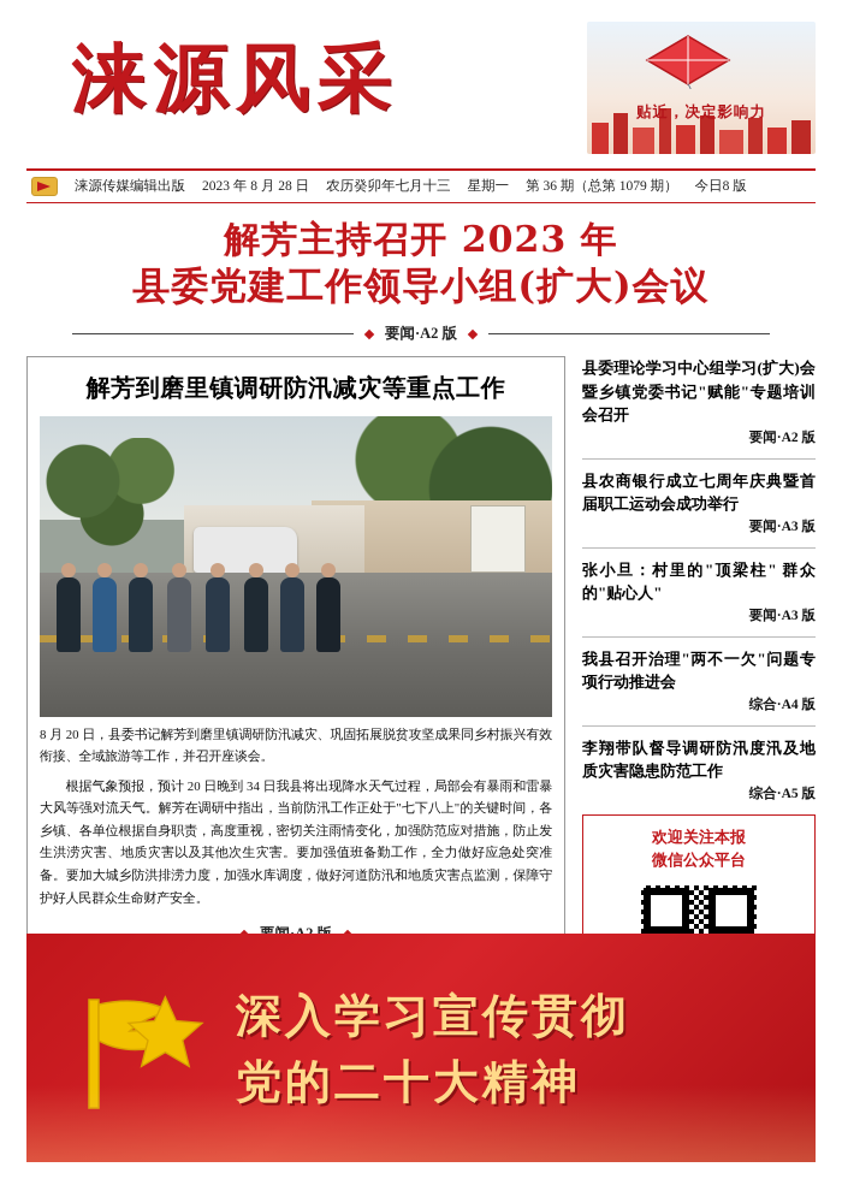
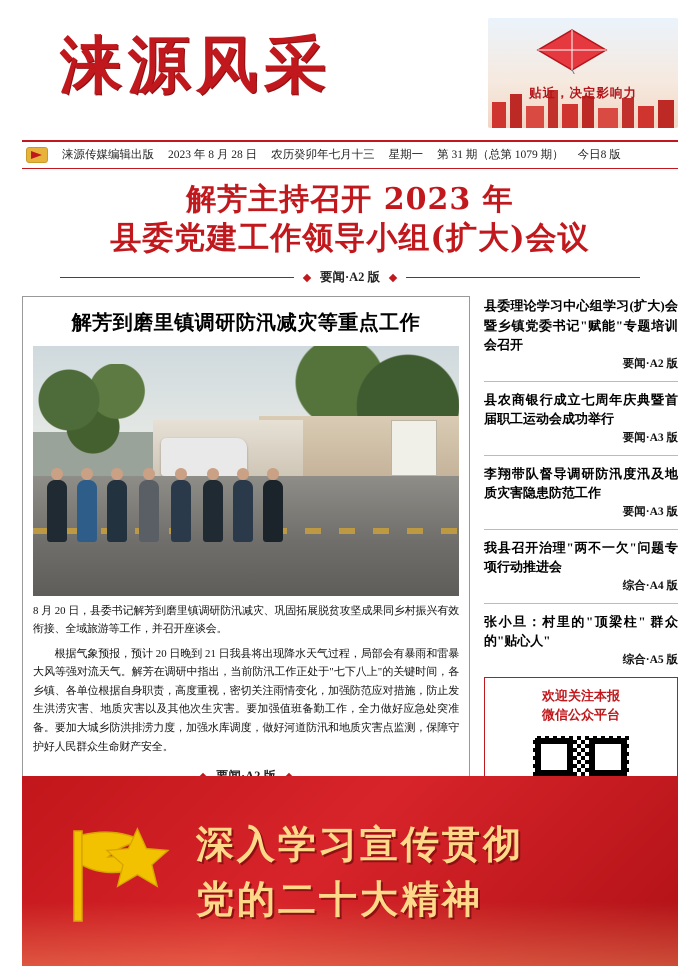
  涞源风采
  贴近，决定影响力
  涞源传媒编辑出版
  2023 年 8 月 28 日
  农历癸卯年七月十三
  星期一
- 第 36 期（总第 1079 期）
+ 第 31 期（总第 1079 期）
  今日8 版
  解芳主持召开 2023 年
  县委党建工作领导小组(扩大)会议
  要闻·A2 版
  解芳到磨里镇调研防汛减灾等重点工作
  8 月 20 日，县委书记解芳到磨里镇调研防汛减灾、巩固拓展脱贫攻坚成果同乡村振兴有效衔接、全域旅游等工作，并召开座谈会。
- 根据气象预报，预计 20 日晚到 34 日我县将出现降水天气过程，局部会有暴雨和雷暴大风等强对流天气。解芳在调研中指出，当前防汛工作正处于"七下八上"的关键时间，各乡镇、各单位根据自身职责，高度重视，密切关注雨情变化，加强防范应对措施，防止发生洪涝灾害、地质灾害以及其他次生灾害。要加强值班备勤工作，全力做好应急处突准备。要加大城乡防洪排涝力度，加强水库调度，做好河道防汛和地质灾害点监测，保障守护好人民群众生命财产安全。
+ 根据气象预报，预计 20 日晚到 21 日我县将出现降水天气过程，局部会有暴雨和雷暴大风等强对流天气。解芳在调研中指出，当前防汛工作正处于"七下八上"的关键时间，各乡镇、各单位根据自身职责，高度重视，密切关注雨情变化，加强防范应对措施，防止发生洪涝灾害、地质灾害以及其他次生灾害。要加强值班备勤工作，全力做好应急处突准备。要加大城乡防洪排涝力度，加强水库调度，做好河道防汛和地质灾害点监测，保障守护好人民群众生命财产安全。
  县委理论学习中心组学习(扩大)会暨乡镇党委书记"赋能"专题培训会召开
  要闻·A2 版
  县农商银行成立七周年庆典暨首届职工运动会成功举行
  要闻·A3 版
- 张小旦：村里的"顶梁柱" 群众的"贴心人"
+ 李翔带队督导调研防汛度汛及地质灾害隐患防范工作
  要闻·A3 版
  我县召开治理"两不一欠"问题专项行动推进会
  综合·A4 版
- 李翔带队督导调研防汛度汛及地质灾害隐患防范工作
+ 张小旦：村里的"顶梁柱" 群众的"贴心人"
  综合·A5 版
  欢迎关注本报
  微信公众平台
  深入学习宣传贯彻
  党的二十大精神
